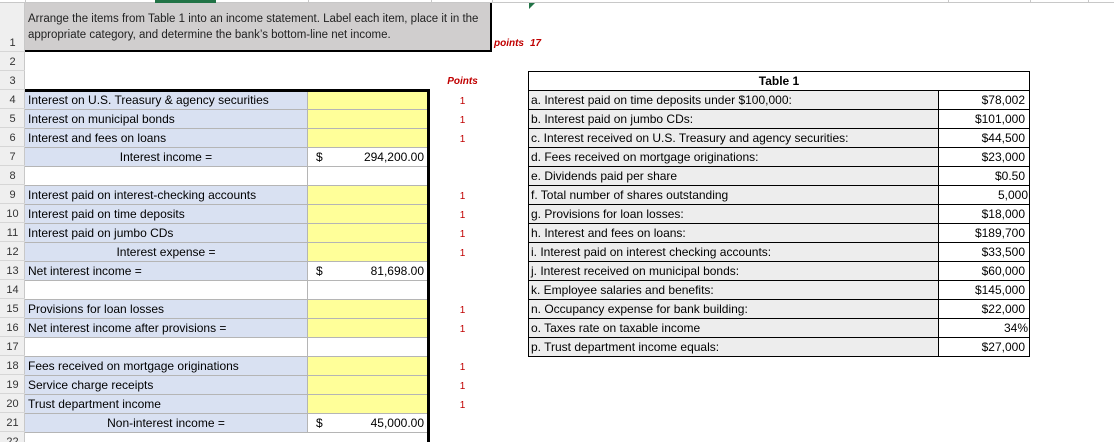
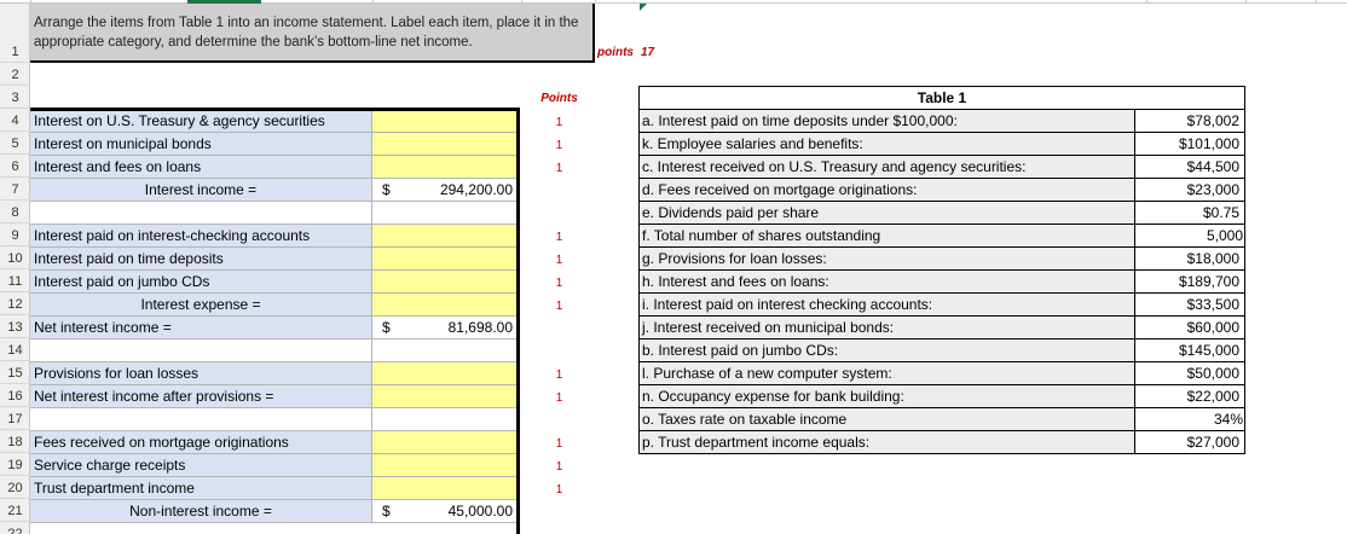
  1
  2
  3
  4
  5
  6
  7
  8
  9
  10
  11
  12
  13
  14
  15
  16
  17
  18
  19
  20
  21
  Arrange the items from Table 1 into an income statement. Label each item, place it in the appropriate category, and determine the bank’s bottom-line net income.
  points 17
  Points
  Interest on U.S. Treasury & agency securities
  1
  Interest on municipal bonds
  1
  Interest and fees on loans
  1
  Interest income =
  $
  294,200.00
  Interest paid on interest-checking accounts
  1
  Interest paid on time deposits
  1
  Interest paid on jumbo CDs
  1
  Interest expense =
  1
  Net interest income =
  $
  81,698.00
  Provisions for loan losses
  1
  Net interest income after provisions =
  1
  Fees received on mortgage originations
  1
  Service charge receipts
  1
  Trust department income
  1
  Non-interest income =
  $
  45,000.00
  Table 1
  a. Interest paid on time deposits under $100,000:	$78,002
- b. Interest paid on jumbo CDs:	$101,000
+ k. Employee salaries and benefits:	$101,000
  c. Interest received on U.S. Treasury and agency securities:	$44,500
  d. Fees received on mortgage originations:	$23,000
- e. Dividends paid per share	$0.50
+ e. Dividends paid per share	$0.75
  f. Total number of shares outstanding	5,000
  g. Provisions for loan losses:	$18,000
  h. Interest and fees on loans:	$189,700
  i. Interest paid on interest checking accounts:	$33,500
  j. Interest received on municipal bonds:	$60,000
- k. Employee salaries and benefits:	$145,000
+ b. Interest paid on jumbo CDs:	$145,000
+ l. Purchase of a new computer system:	$50,000
  n. Occupancy expense for bank building:	$22,000
  o. Taxes rate on taxable income	34%
  p. Trust department income equals:	$27,000
